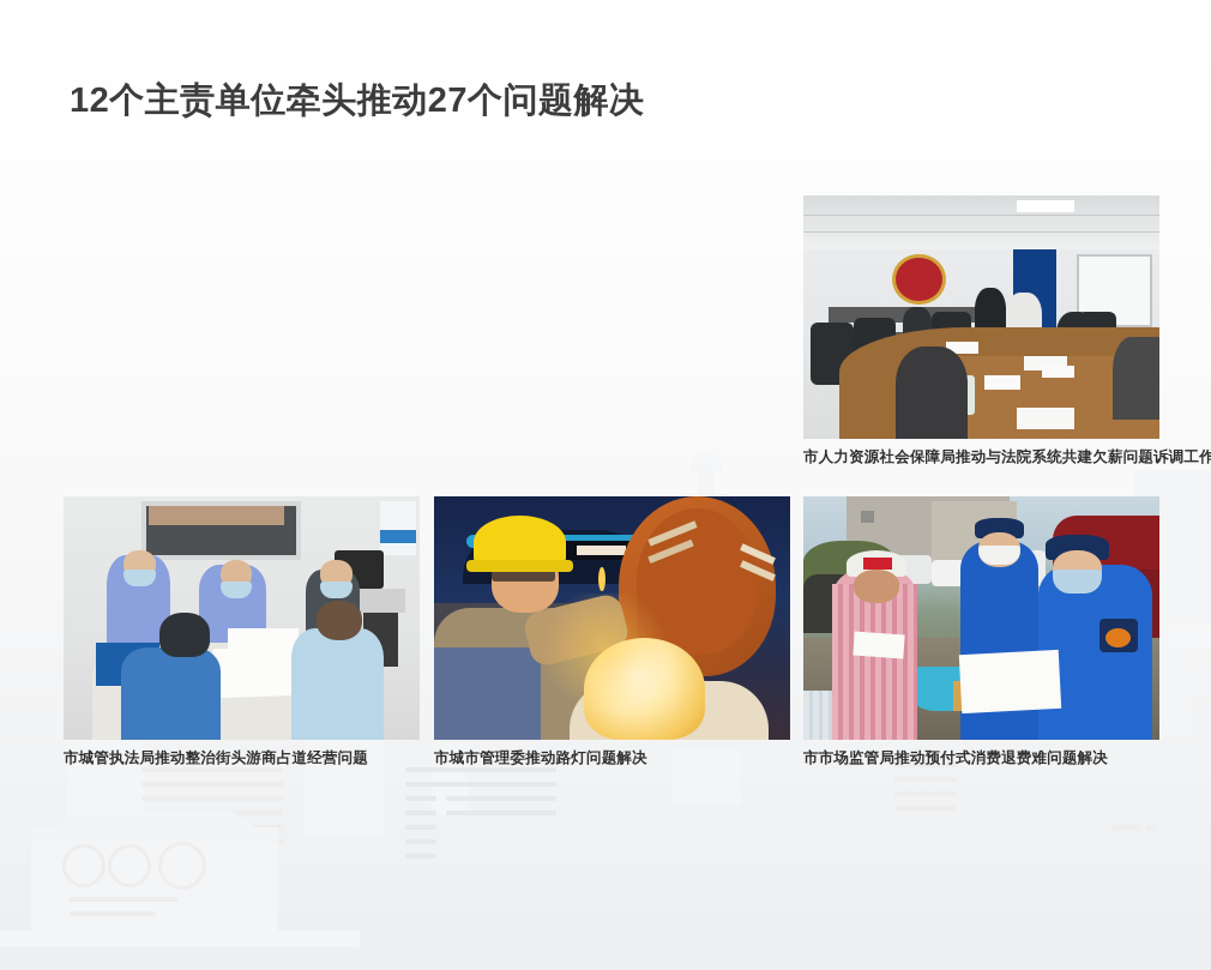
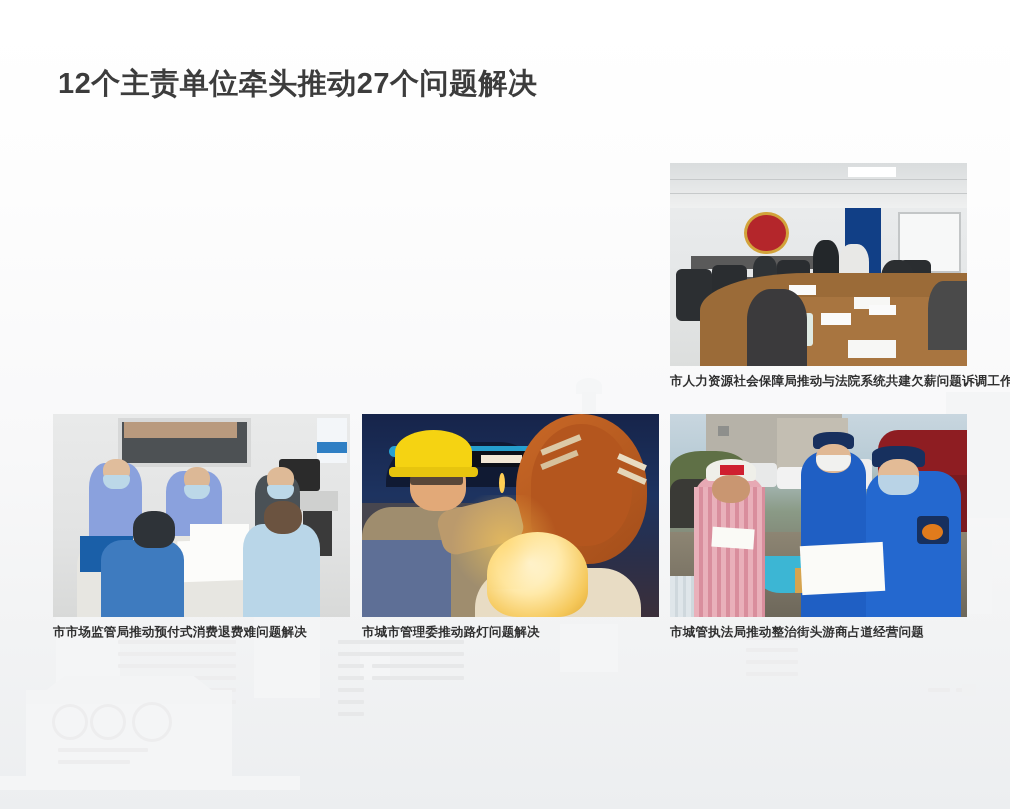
  12个主责单位牵头推动27个问题解决
  市人力资源社会保障局推动与法院系统共建欠薪问题诉调工作
- 市城管执法局推动整治街头游商占道经营问题
+ 市市场监管局推动预付式消费退费难问题解决
  市城市管理委推动路灯问题解决
- 市市场监管局推动预付式消费退费难问题解决
+ 市城管执法局推动整治街头游商占道经营问题
